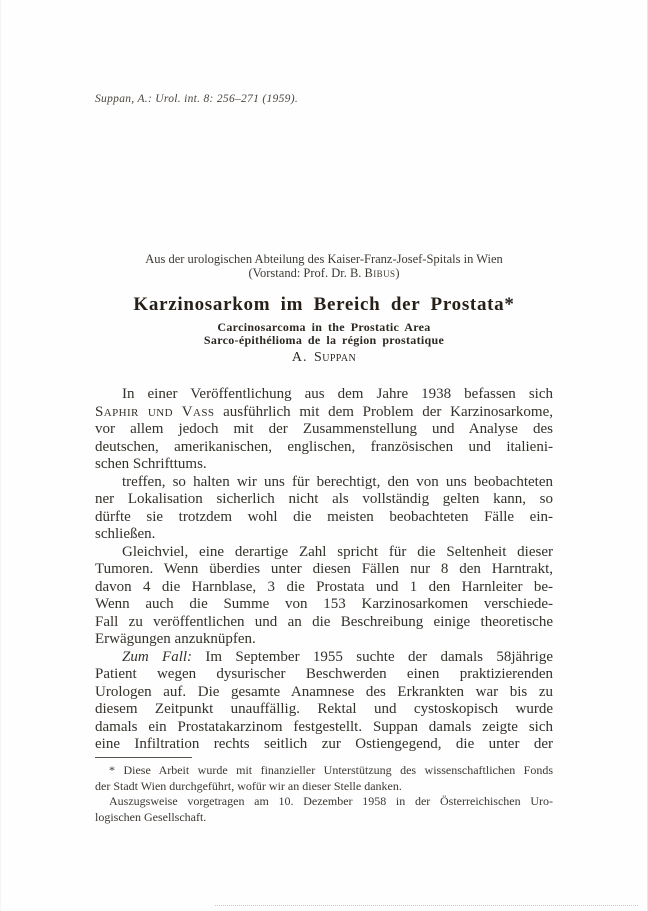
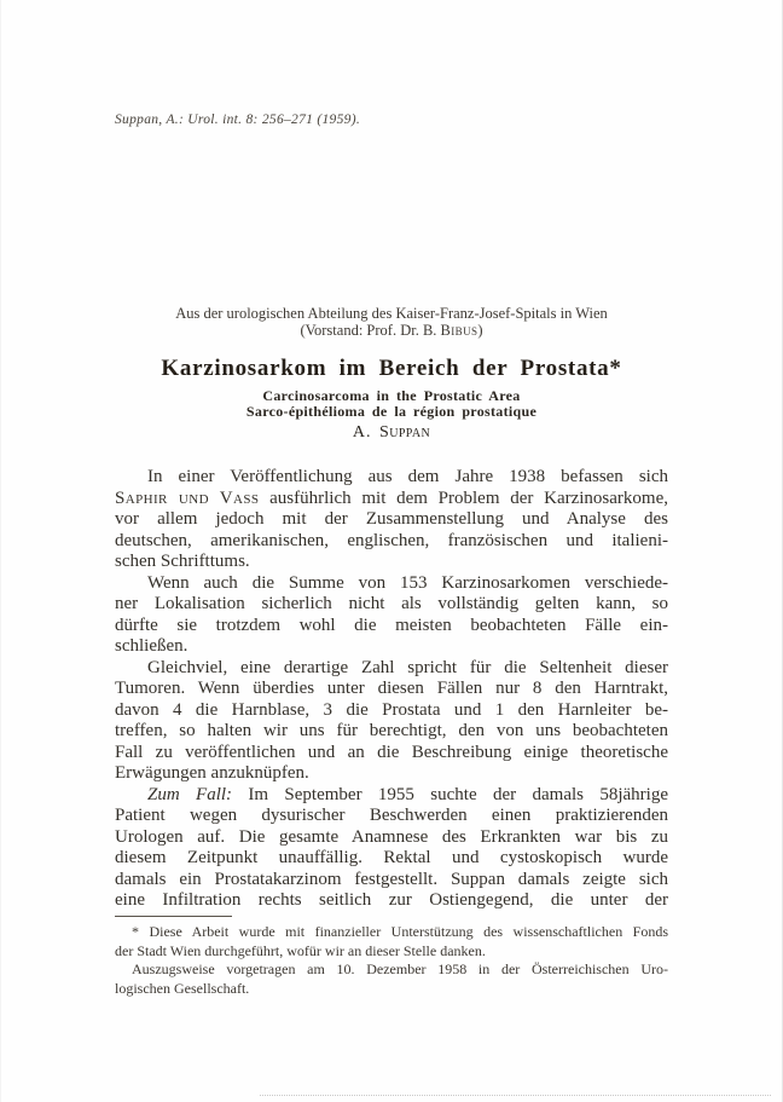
  Suppan, A.: Urol. int. 8: 256–271 (1959).
  Aus der urologischen Abteilung des Kaiser-Franz-Josef-Spitals in Wien
  (Vorstand: Prof. Dr. B. Bibus)
  Karzinosarkom im Bereich der Prostata*
  Carcinosarcoma in the Prostatic Area
  Sarco-épithélioma de la région prostatique
  A. Suppan
  In einer Veröffentlichung aus dem Jahre 1938 befassen sich
  Saphir und Vass ausführlich mit dem Problem der Karzinosarkome,
  vor allem jedoch mit der Zusammenstellung und Analyse des
  deutschen, amerikanischen, englischen, französischen und italieni-
  schen Schrifttums.
- treffen, so halten wir uns für berechtigt, den von uns beobachteten
+ Wenn auch die Summe von 153 Karzinosarkomen verschiede-
  ner Lokalisation sicherlich nicht als vollständig gelten kann, so
  dürfte sie trotzdem wohl die meisten beobachteten Fälle ein-
  schließen.
  Gleichviel, eine derartige Zahl spricht für die Seltenheit dieser
  Tumoren. Wenn überdies unter diesen Fällen nur 8 den Harntrakt,
  davon 4 die Harnblase, 3 die Prostata und 1 den Harnleiter be-
- Wenn auch die Summe von 153 Karzinosarkomen verschiede-
+ treffen, so halten wir uns für berechtigt, den von uns beobachteten
  Fall zu veröffentlichen und an die Beschreibung einige theoretische
  Erwägungen anzuknüpfen.
  Zum Fall: Im September 1955 suchte der damals 58jährige
  Patient wegen dysurischer Beschwerden einen praktizierenden
  Urologen auf. Die gesamte Anamnese des Erkrankten war bis zu
  diesem Zeitpunkt unauffällig. Rektal und cystoskopisch wurde
  damals ein Prostatakarzinom festgestellt. Suppan damals zeigte sich
  eine Infiltration rechts seitlich zur Ostiengegend, die unter der
  * Diese Arbeit wurde mit finanzieller Unterstützung des wissenschaftlichen Fonds
  der Stadt Wien durchgeführt, wofür wir an dieser Stelle danken.
  Auszugsweise vorgetragen am 10. Dezember 1958 in der Österreichischen Uro-
  logischen Gesellschaft.
